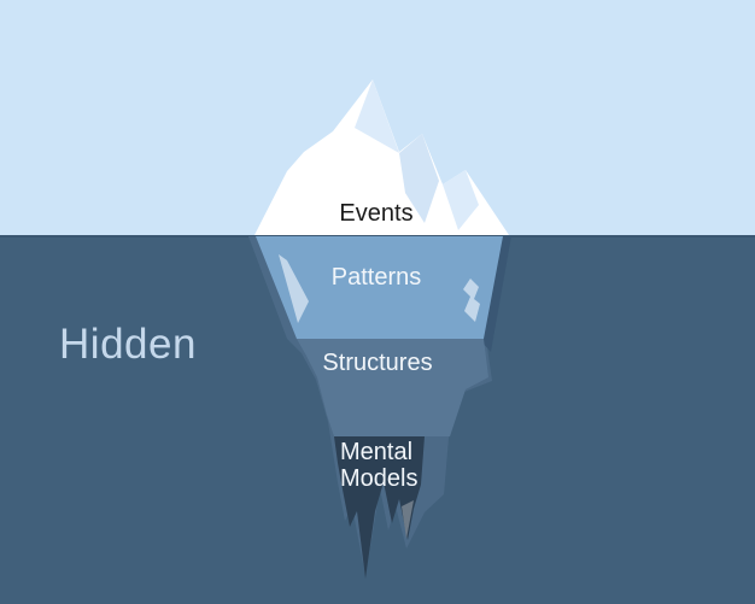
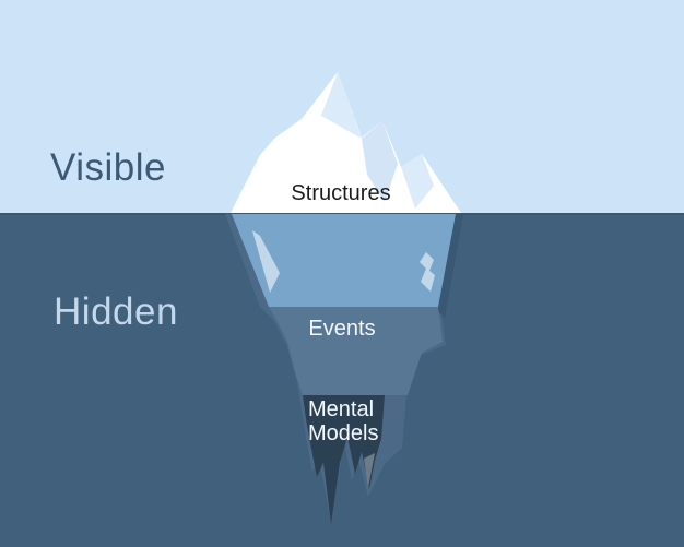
+ Visible
  Hidden
- Events
+ Structures
- Patterns
- Structures
+ Events
  Mental Models
